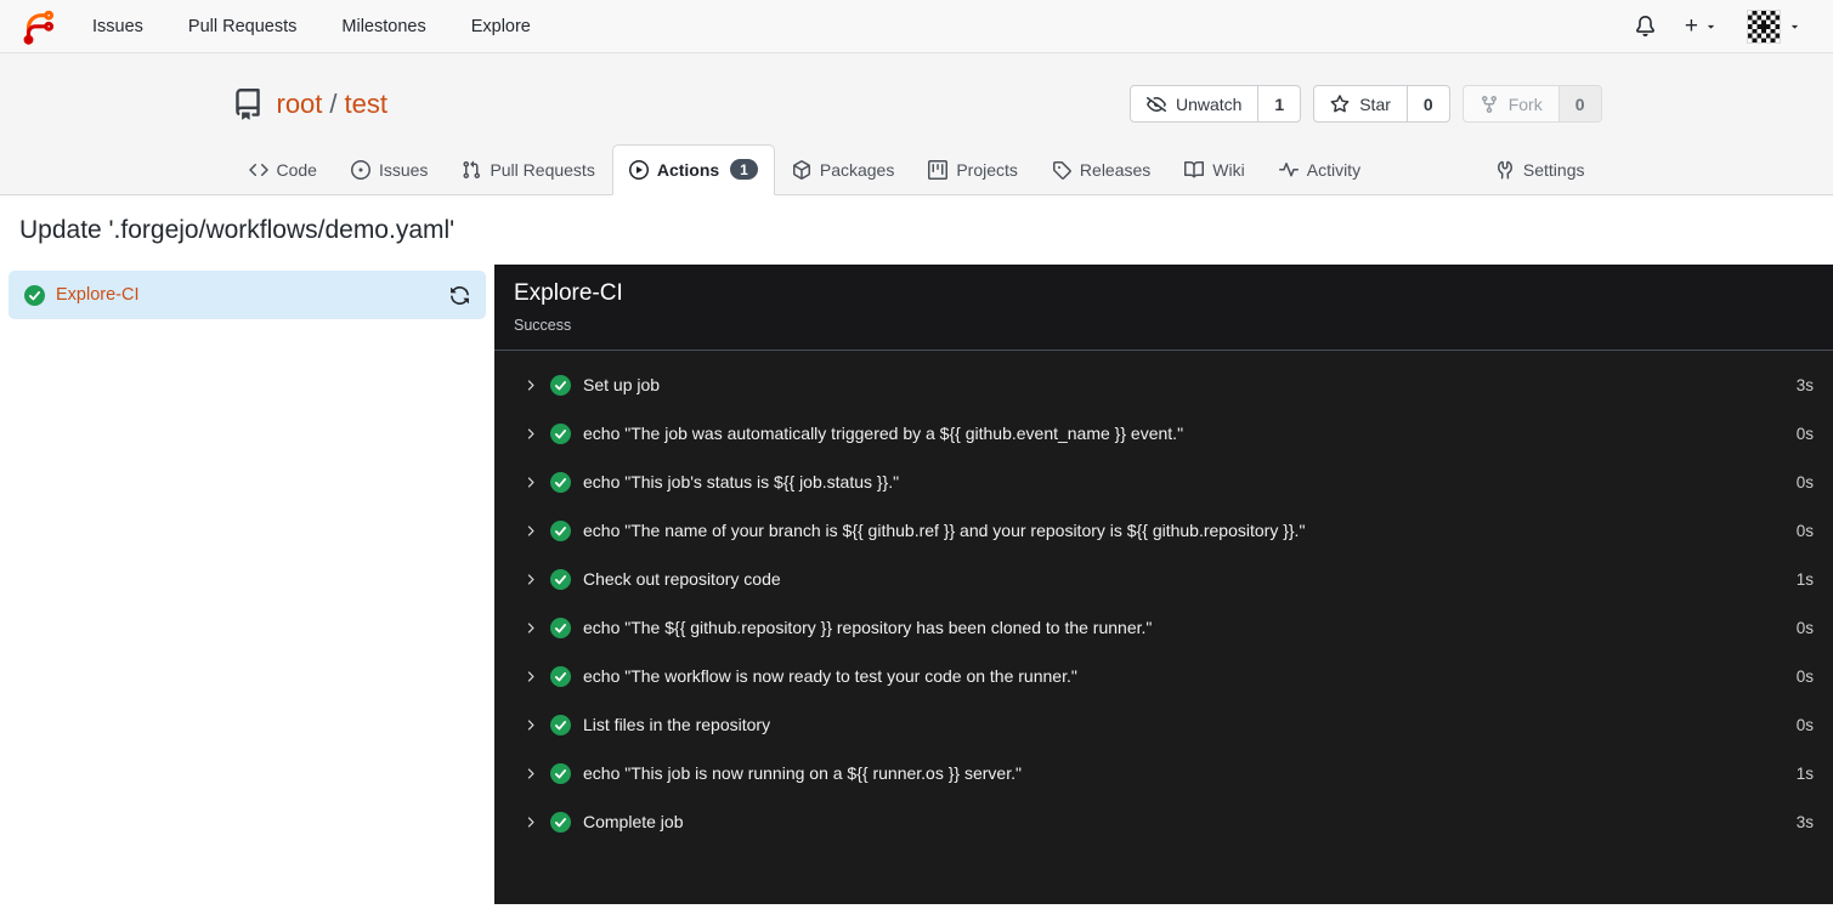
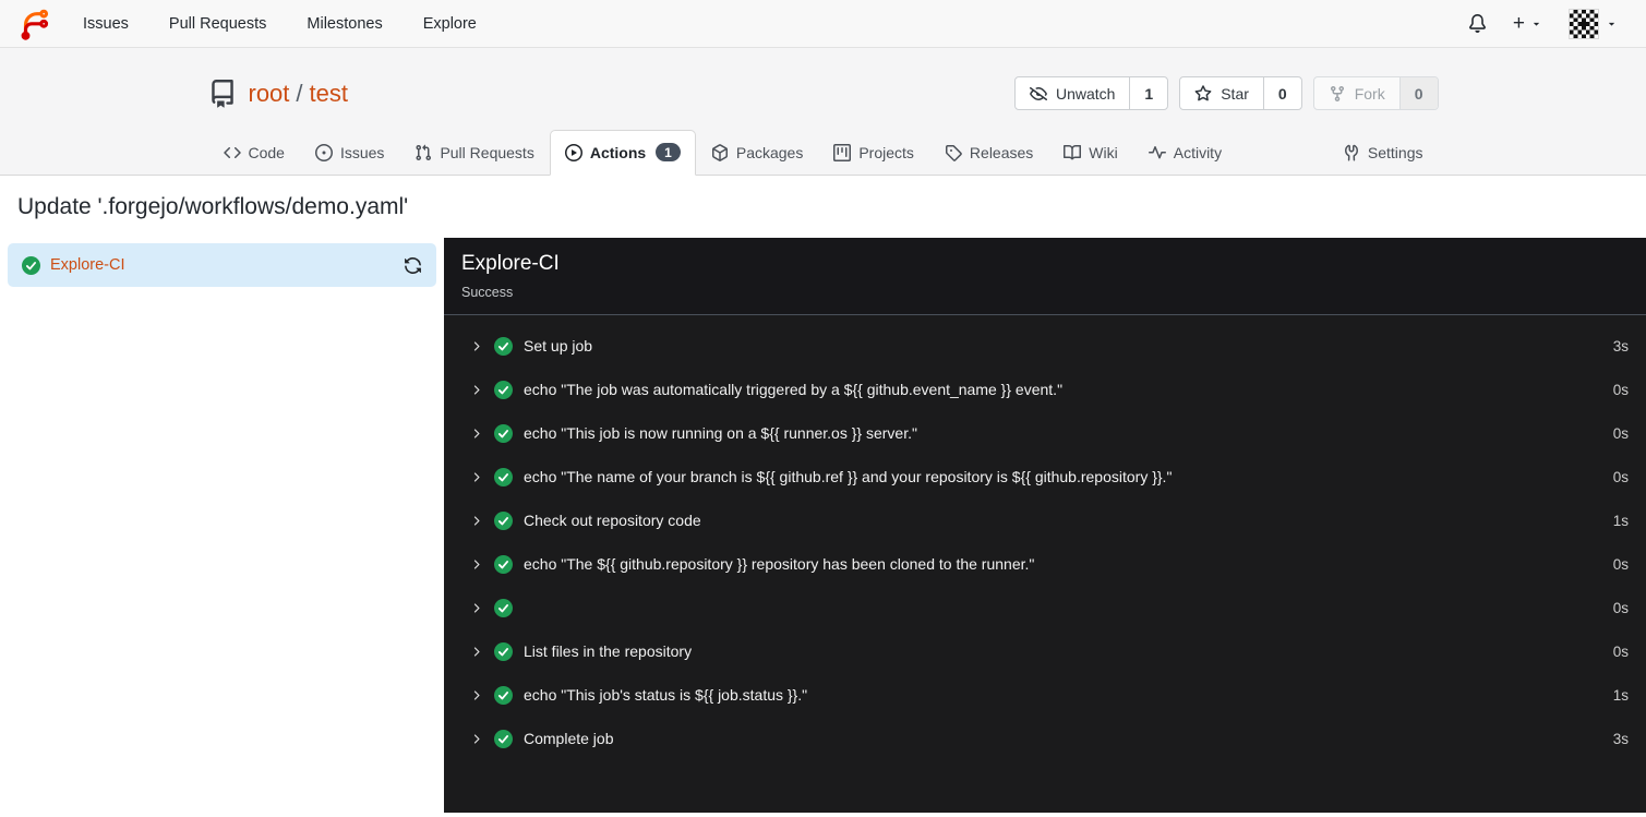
  Issues
  Pull Requests
  Milestones
  Explore
  +
  root
  /
  test
  Unwatch
  1
  Star
  0
  Fork
  0
  Code
  Issues
  Pull Requests
  Actions
  1
  Packages
  Projects
  Releases
  Wiki
  Activity
  Settings
  Update '.forgejo/workflows/demo.yaml'
  Explore-CI
  Explore-CI
  Success
  Set up job
  3s
  echo "The job was automatically triggered by a ${{ github.event_name }} event."
  0s
- echo "This job's status is ${{ job.status }}."
+ echo "This job is now running on a ${{ runner.os }} server."
  0s
  echo "The name of your branch is ${{ github.ref }} and your repository is ${{ github.repository }}."
  0s
  Check out repository code
  1s
  echo "The ${{ github.repository }} repository has been cloned to the runner."
  0s
- echo "The workflow is now ready to test your code on the runner."
  0s
  List files in the repository
  0s
- echo "This job is now running on a ${{ runner.os }} server."
+ echo "This job's status is ${{ job.status }}."
  1s
  Complete job
  3s
